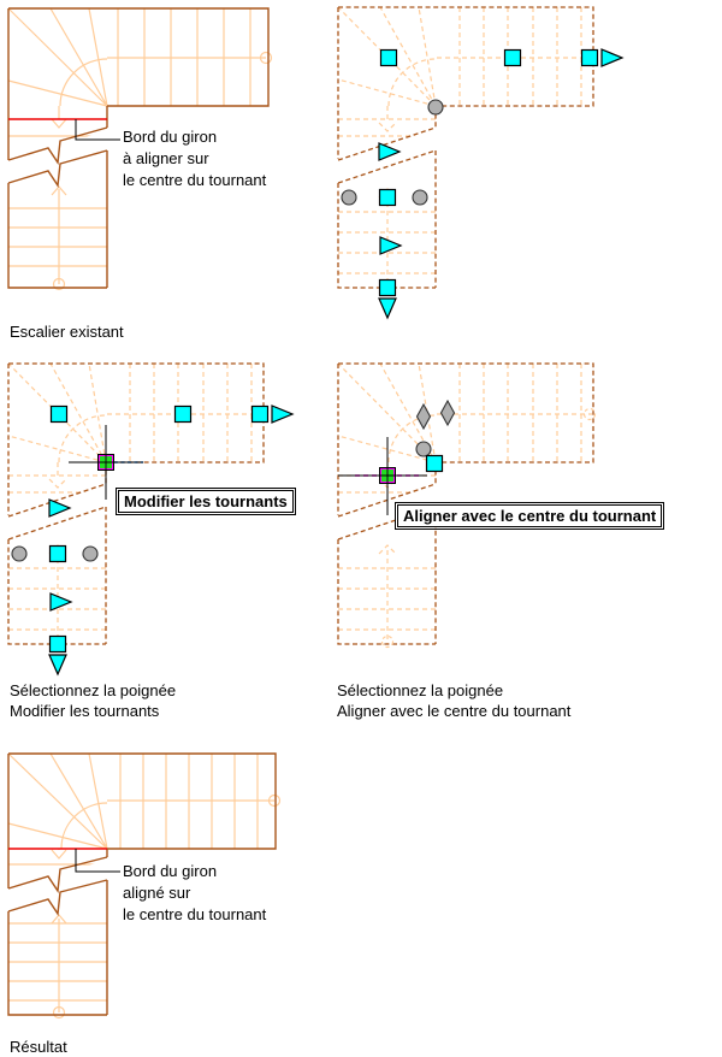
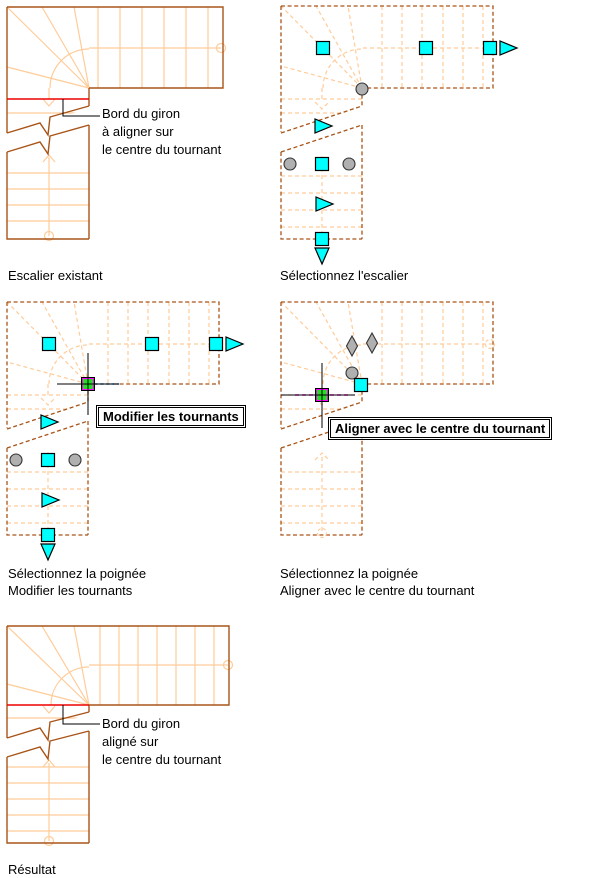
  Bord du giron
  à aligner sur
  le centre du tournant
  Escalier existant
+ Sélectionnez l'escalier
  Modifier les tournants
  Sélectionnez la poignée
  Modifier les tournants
  Aligner avec le centre du tournant
  Sélectionnez la poignée
  Aligner avec le centre du tournant
  Bord du giron
  aligné sur
  le centre du tournant
  Résultat
